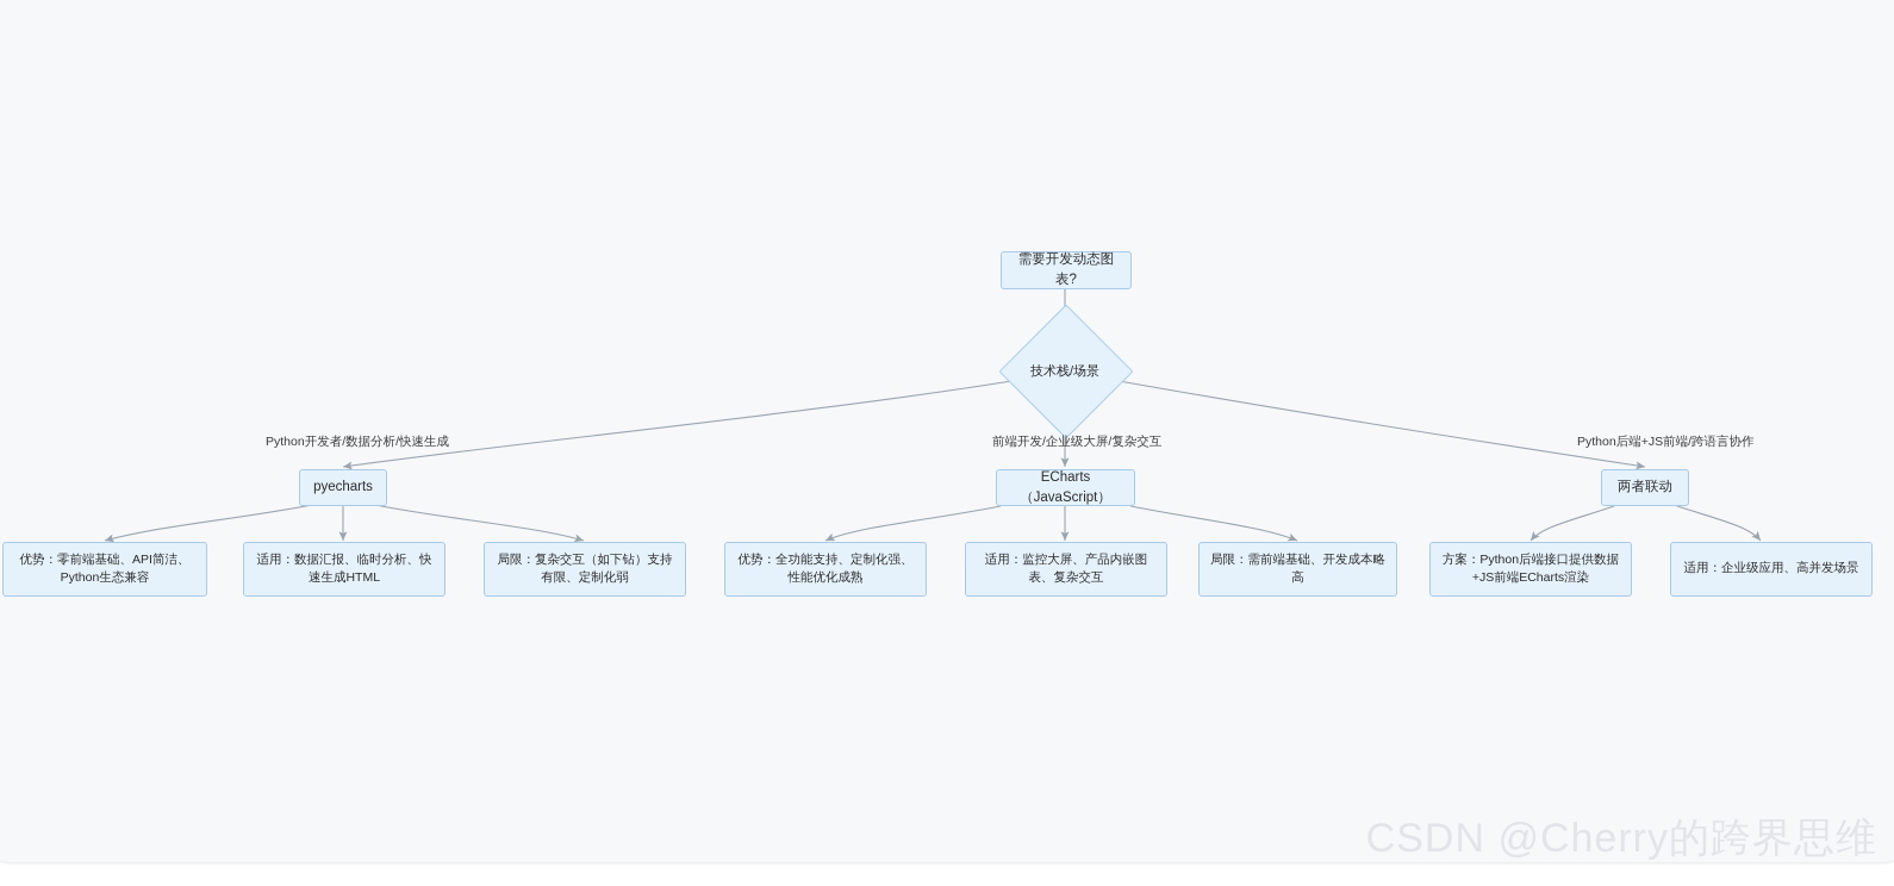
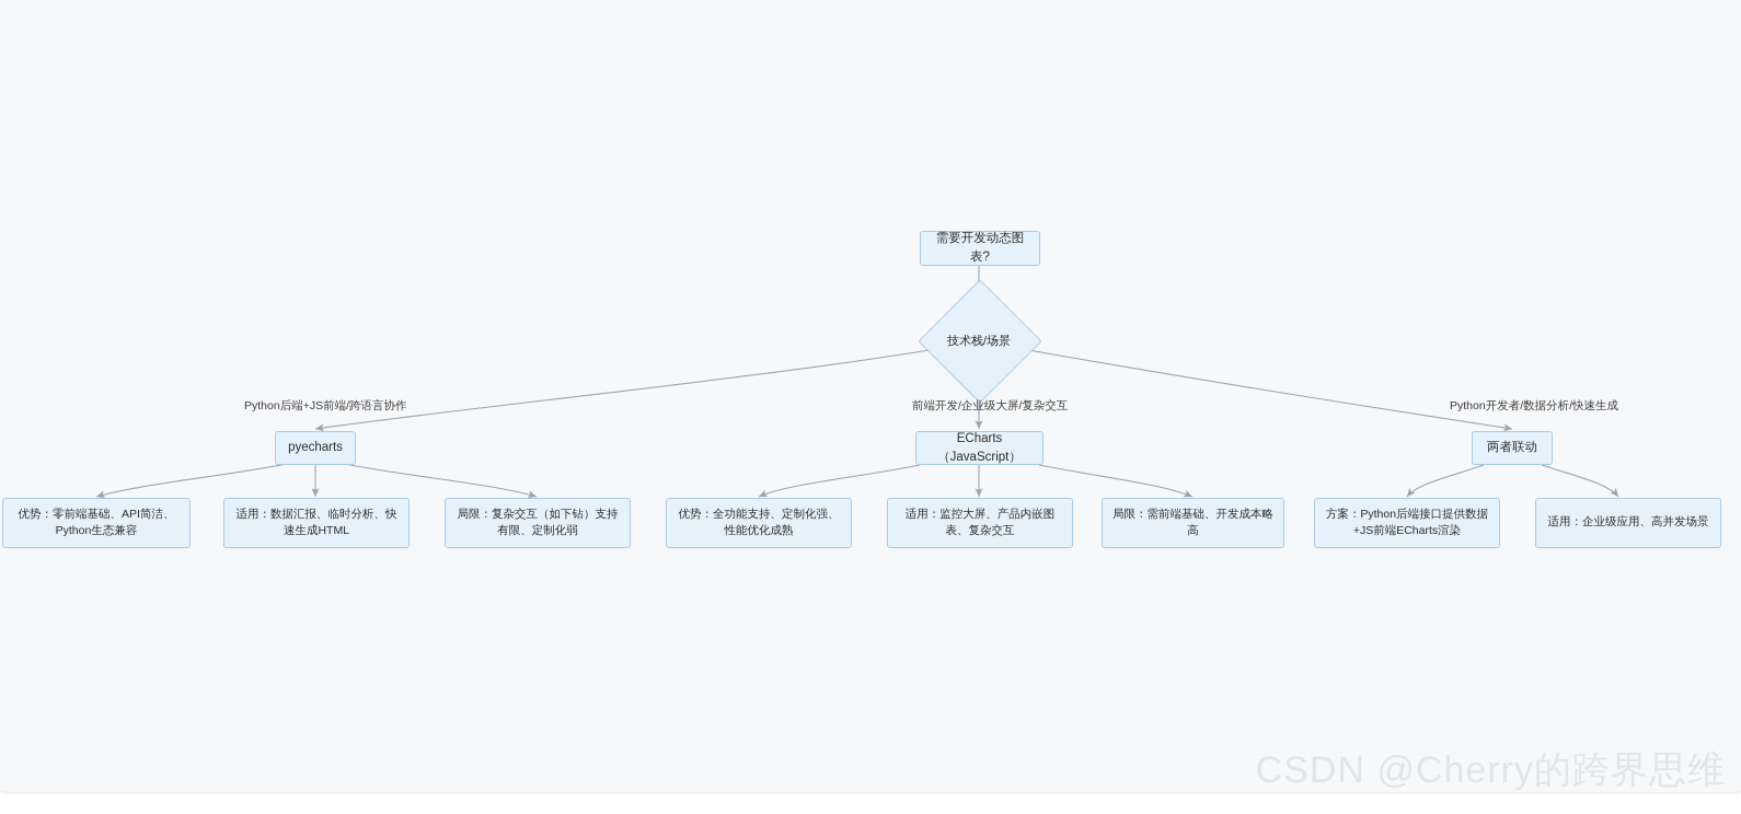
  需要开发动态图表?
  技术栈/场景
- Python开发者/数据分析/快速生成
+ Python后端+JS前端/跨语言协作
  前端开发/企业级大屏/复杂交互
- Python后端+JS前端/跨语言协作
+ Python开发者/数据分析/快速生成
  pyecharts
  ECharts（JavaScript）
  两者联动
  优势：零前端基础、API简洁、Python生态兼容
  适用：数据汇报、临时分析、快速生成HTML
  局限：复杂交互（如下钻）支持有限、定制化弱
  优势：全功能支持、定制化强、性能优化成熟
  适用：监控大屏、产品内嵌图表、复杂交互
  局限：需前端基础、开发成本略高
  方案：Python后端接口提供数据+JS前端ECharts渲染
  适用：企业级应用、高并发场景
